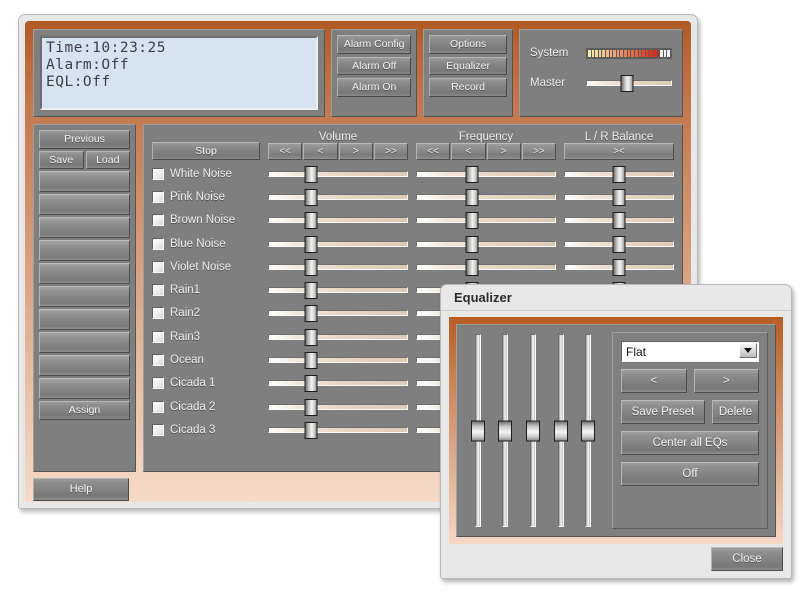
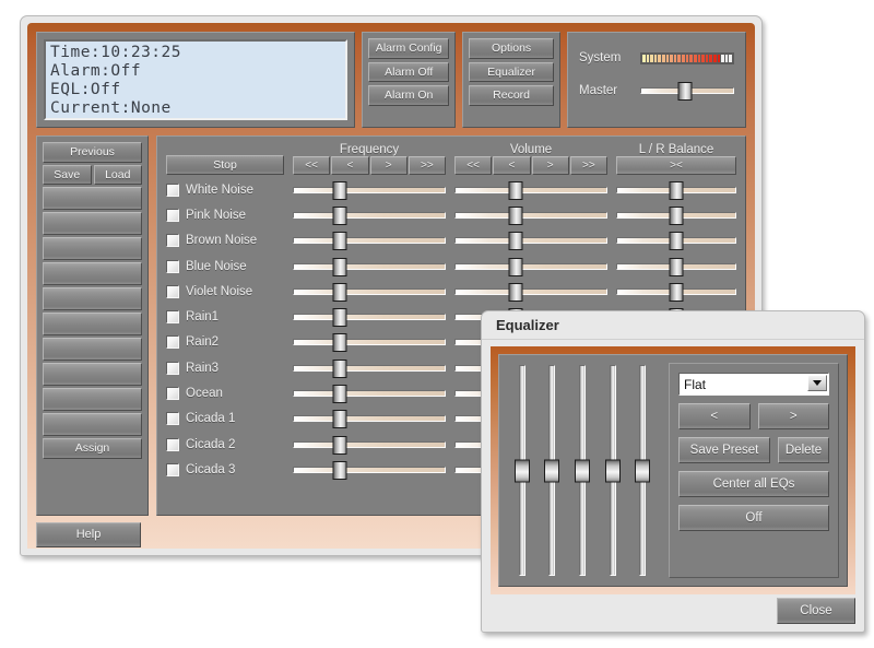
  Time:10:23:25
  Alarm:Off
  EQL:Off
+ Current:None
  Alarm Config
  Alarm Off
  Alarm On
  Options
  Equalizer
  Record
  System
  Master
  Previous
  Save
  Load
  Assign
  Stop
- Volume
+ Frequency
  <<
  <
  >
  >>
- Frequency
+ Volume
  <<
  <
  >
  >>
  L / R Balance
  ><
  White Noise
  Pink Noise
  Brown Noise
  Blue Noise
  Violet Noise
  Rain1
  Rain2
  Rain3
  Ocean
  Cicada 1
  Cicada 2
  Cicada 3
  Help
  Equalizer
  Flat
  <
  >
  Save Preset
  Delete
  Center all EQs
  Off
  Close
